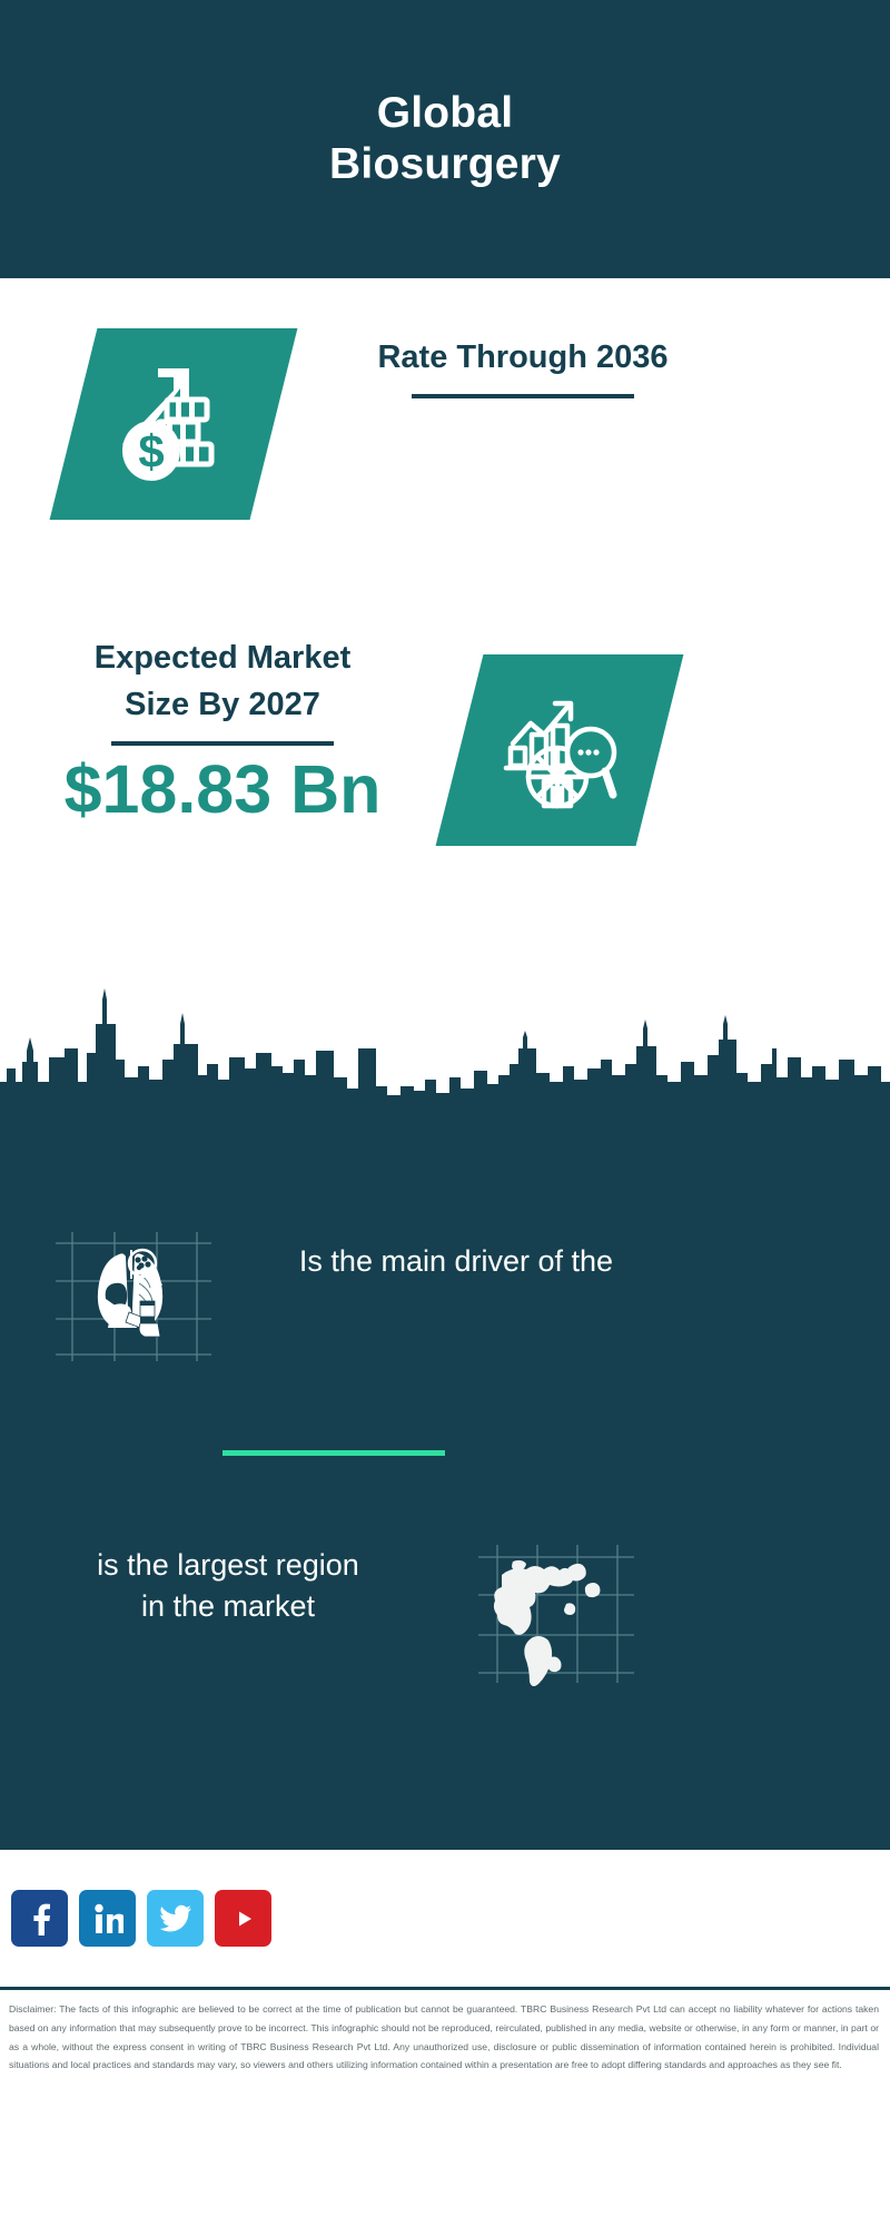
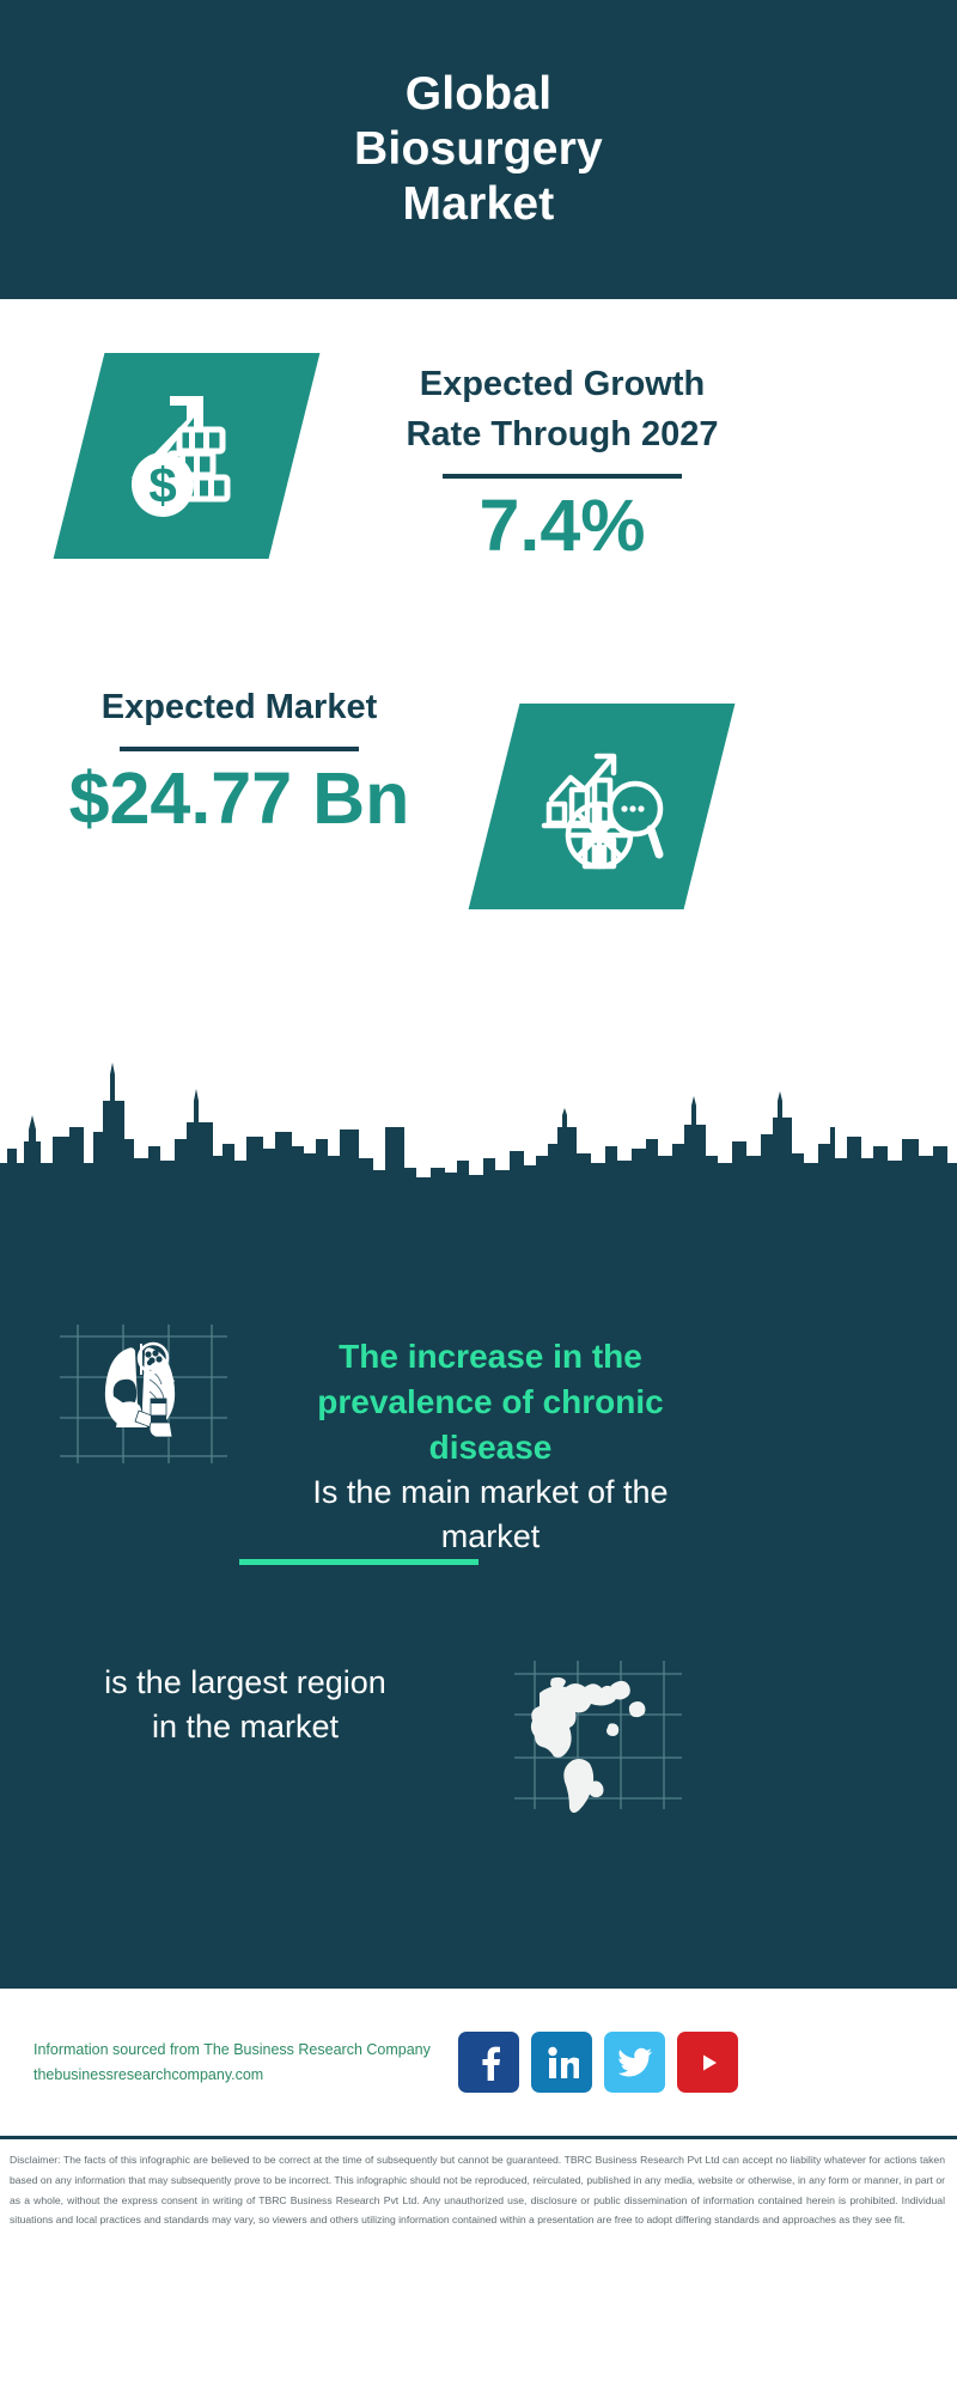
  Global
  Biosurgery
+ Market
+ Expected Growth
- Rate Through 2036
+ Rate Through 2027
+ 7.4%
  Expected Market
- Size By 2027
- $18.83 Bn
+ $24.77 Bn
+ The increase in the
+ prevalence of chronic
+ disease
- Is the main driver of the
+ Is the main market of the
+ market
  is the largest region
  in the market
+ Information sourced from The Business Research Company
+ thebusinessresearchcompany.com
- Disclaimer: The facts of this infographic are believed to be correct at the time of publication but cannot be guaranteed. TBRC Business Research Pvt Ltd can accept no liability whatever for actions taken based on any information that may subsequently prove to be incorrect. This infographic should not be reproduced, reirculated, published in any media, website or otherwise, in any form or manner, in part or as a whole, without the express consent in writing of TBRC Business Research Pvt Ltd. Any unauthorized use, disclosure or public dissemination of information contained herein is prohibited. Individual situations and local practices and standards may vary, so viewers and others utilizing information contained within a presentation are free to adopt differing standards and approaches as they see fit.
+ Disclaimer: The facts of this infographic are believed to be correct at the time of subsequently but cannot be guaranteed. TBRC Business Research Pvt Ltd can accept no liability whatever for actions taken based on any information that may subsequently prove to be incorrect. This infographic should not be reproduced, reirculated, published in any media, website or otherwise, in any form or manner, in part or as a whole, without the express consent in writing of TBRC Business Research Pvt Ltd. Any unauthorized use, disclosure or public dissemination of information contained herein is prohibited. Individual situations and local practices and standards may vary, so viewers and others utilizing information contained within a presentation are free to adopt differing standards and approaches as they see fit.
